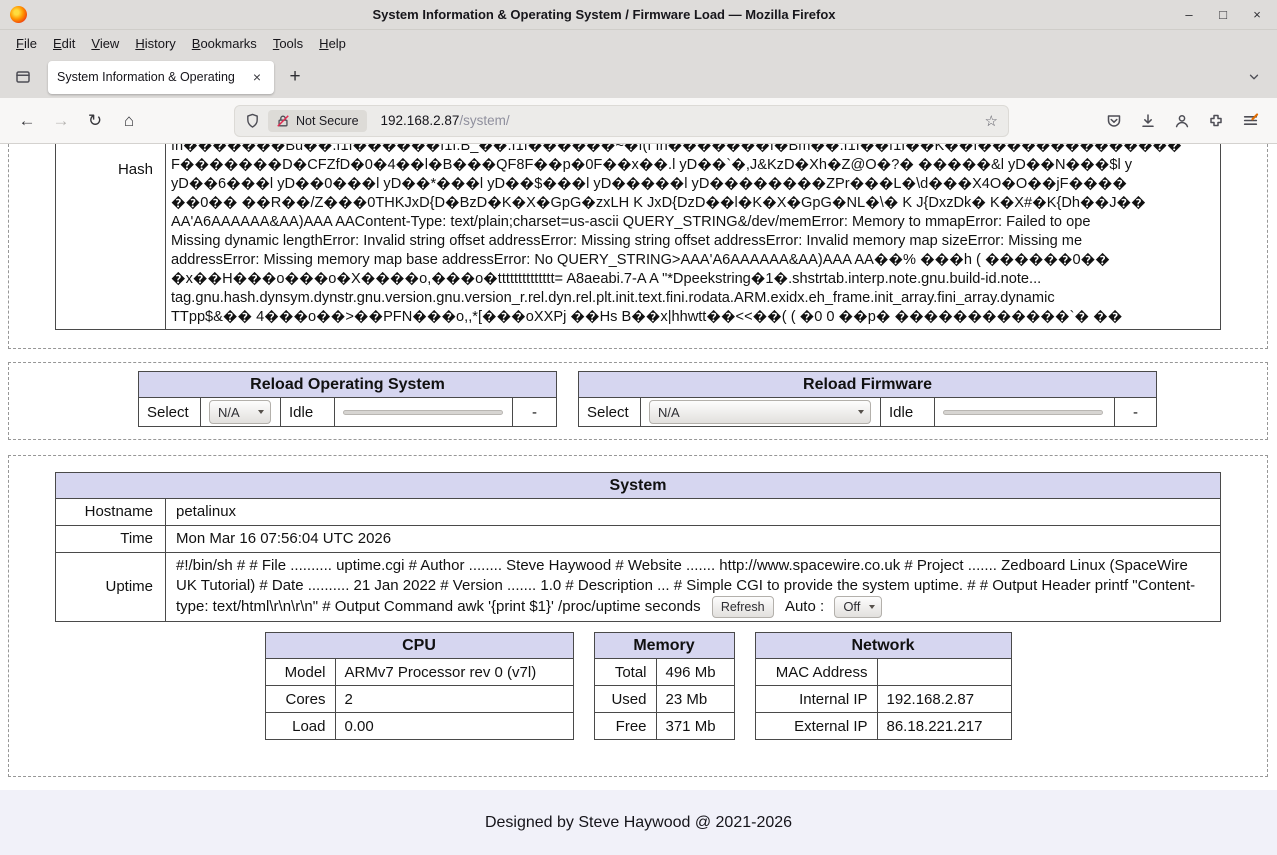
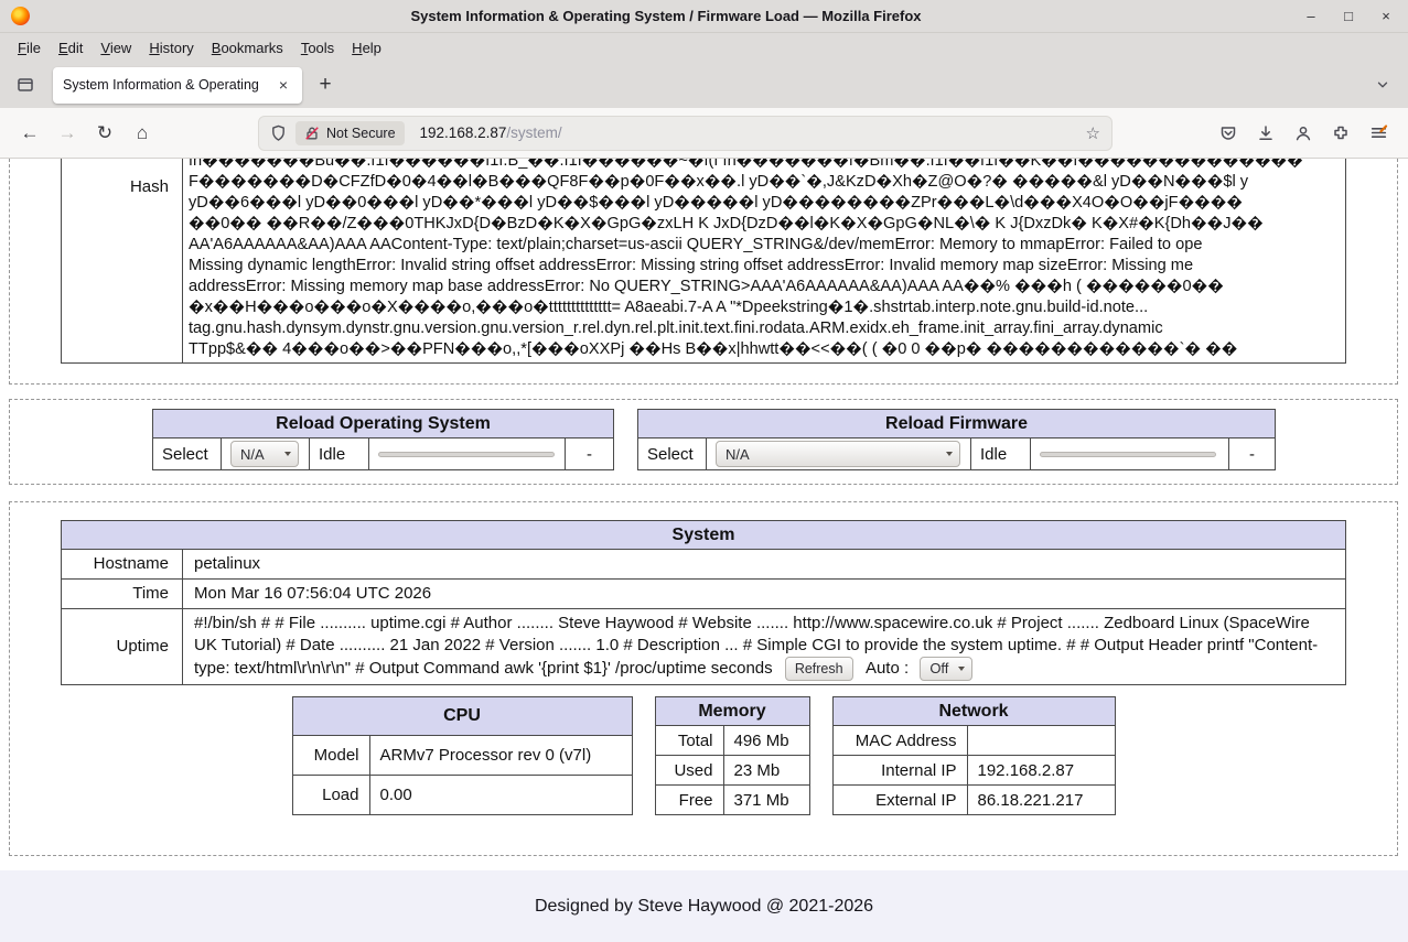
  System Information & Operating System / Firmware Load — Mozilla Firefox
  –
  □
  ×
  File
  Edit
  View
  History
  Bookmarks
  Tools
  Help
  System Information & Operating
  ×
  +
  ←
  →
  ↻
  ⌂
  Not Secure
  192.168.2.87/system/
  ☆
  Hash	fh�������Bu��.f1f������f1f.B_��.f1f������~�f(f fh�������f�Bm��.f1f��f1f��K��f�������������� F�������D�CFZfD�0�4��l�B���QF8F��p�0F��x��.l yD��`�,J&KzD�Xh�Z@O�?� �����&l yD��N���$l y yD��6���l yD��0���l yD��*���l yD��$���l yD�����l yD��������ZPr���L�\d���X4O�O��jF���� ��0�� ��R��/Z���0THKJxD{D�BzD�K�X�GpG�zxLH K JxD{DzD��l�K�X�GpG�NL�\� K J{DxzDk� K�X#�K{Dh��J�� AA'A6AAAAAA&AA)AAA AAContent-Type: text/plain;charset=us-ascii QUERY_STRING&/dev/memError: Memory to mmapError: Failed to ope Missing dynamic lengthError: Invalid string offset addressError: Missing string offset addressError: Invalid memory map sizeError: Missing me addressError: Missing memory map base addressError: No QUERY_STRING>AAA'A6AAAAAA&AA)AAA AA��% ���h ( ������0�� �x��H���o���o�X����o,���o�tttttttttttttt= A8aeabi.7-A A "*Dpeekstring�1�.shstrtab.interp.note.gnu.build-id.note... tag.gnu.hash.dynsym.dynstr.gnu.version.gnu.version_r.rel.dyn.rel.plt.init.text.fini.rodata.ARM.exidx.eh_frame.init_array.fini_array.dynamic TTpp$&�� 4���o��>��PFN���o,,*[���oXXPj ��Hs B��x|hhwtt��<<��( ( �0 0 ��p� ������������`� ��
  Reload Operating System
  Select	N/A	Idle		-
  Reload Firmware
  Select	N/A	Idle		-
  System
  Hostname	petalinux
  Time	Mon Mar 16 07:56:04 UTC 2026
  Uptime	#!/bin/sh # # File .......... uptime.cgi # Author ........ Steve Haywood # Website ....... http://www.spacewire.co.uk # Project ....... Zedboard Linux (SpaceWire UK Tutorial) # Date .......... 21 Jan 2022 # Version ....... 1.0 # Description ... # Simple CGI to provide the system uptime. # # Output Header printf "Content-type: text/html\r\n\r\n" # Output Command awk '{print $1}' /proc/uptime seconds Refresh Auto : Off
  CPU
  Model	ARMv7 Processor rev 0 (v7l)
- Cores	2
  Load	0.00
  Memory
  Total	496 Mb
  Used	23 Mb
  Free	371 Mb
  Network
  MAC Address
  Internal IP	192.168.2.87
  External IP	86.18.221.217
  Designed by Steve Haywood @ 2021-2026
